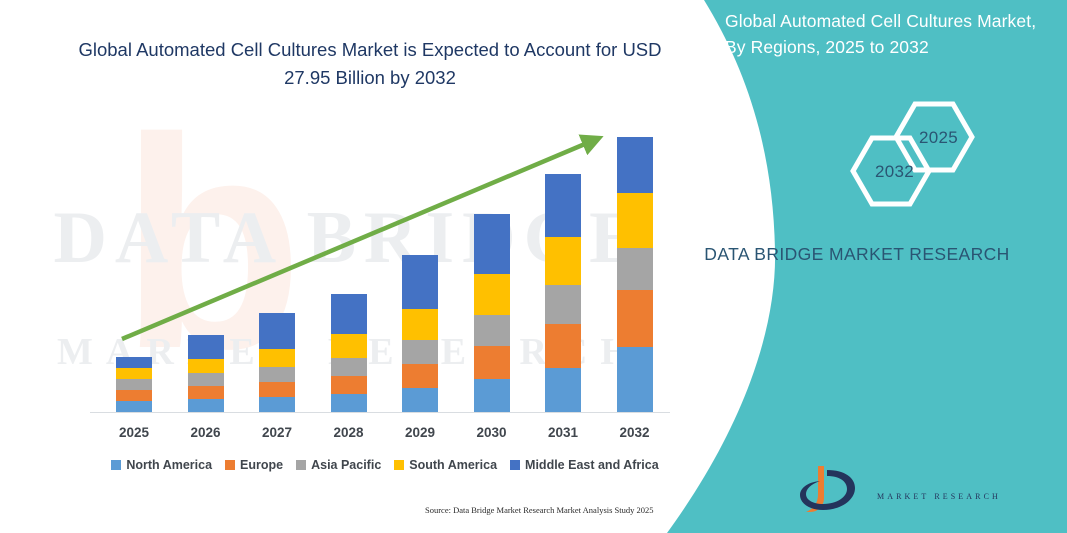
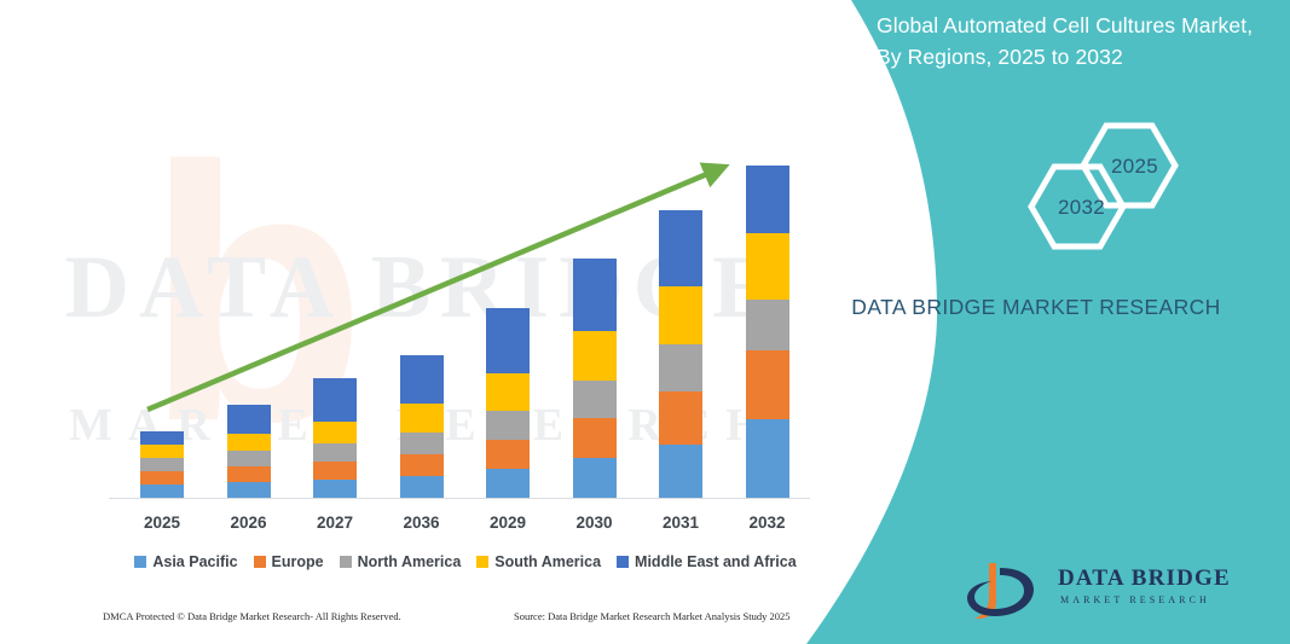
  b
  DATA BRI
- Global Automated Cell Cultures Market is Expected to Account for USD 27.95 Billion by 2032
  2025
  2026
  2027
- 2028
+ 2036
  2029
  2030
  2031
  2032
- North America
+ Asia Pacific
  Europe
- Asia Pacific
+ North America
  South America
  Middle East and Africa
+ DMCA Protected © Data Bridge Market Research- All Rights Reserved.
  Source: Data Bridge Market Research Market Analysis Study 2025
  Global Automated Cell Cultures Market, By Regions, 2025 to 2032
  2025
  2032
  DATA BRIDGE MARKET RESEARCH
+ DATA BRIDGE
  MARKET RESEARCH
